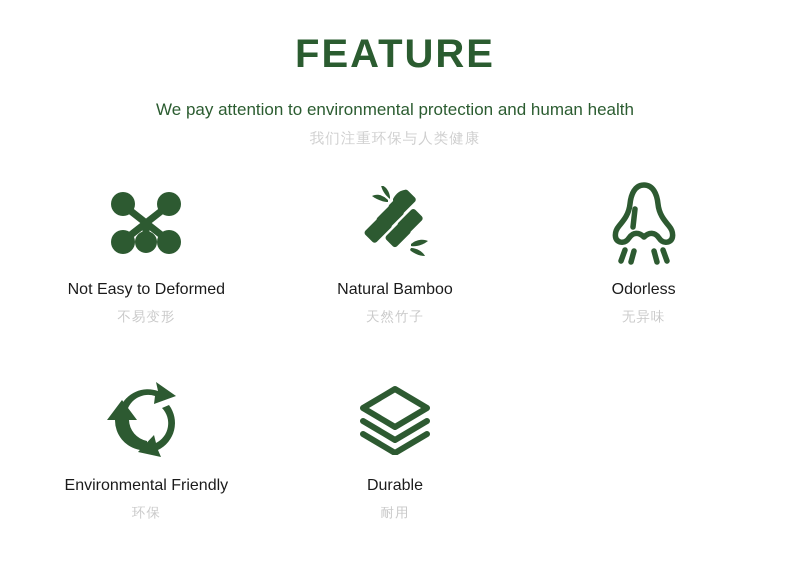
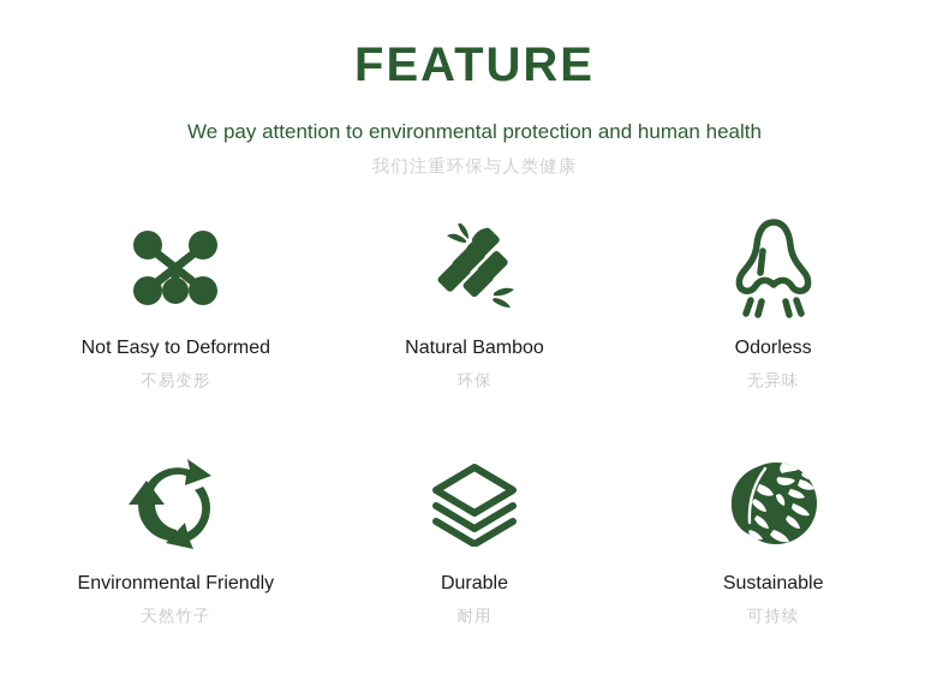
  FEATURE
  We pay attention to environmental protection and human health
  我们注重环保与人类健康
  Not Easy to Deformed
  不易变形
  Natural Bamboo
- 天然竹子
+ 环保
  Odorless
  无异味
  Environmental Friendly
- 环保
+ 天然竹子
  Durable
  耐用
+ Sustainable
+ 可持续
